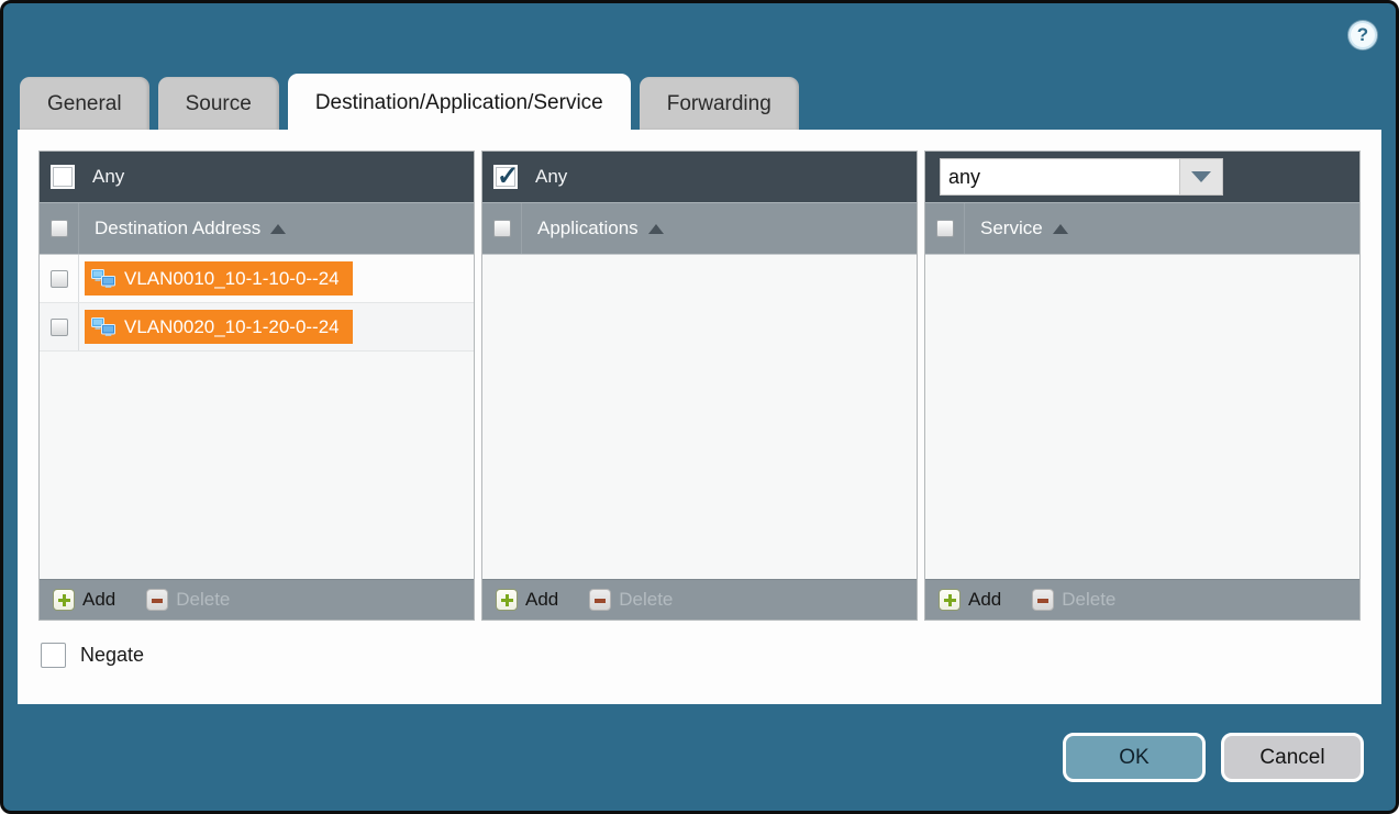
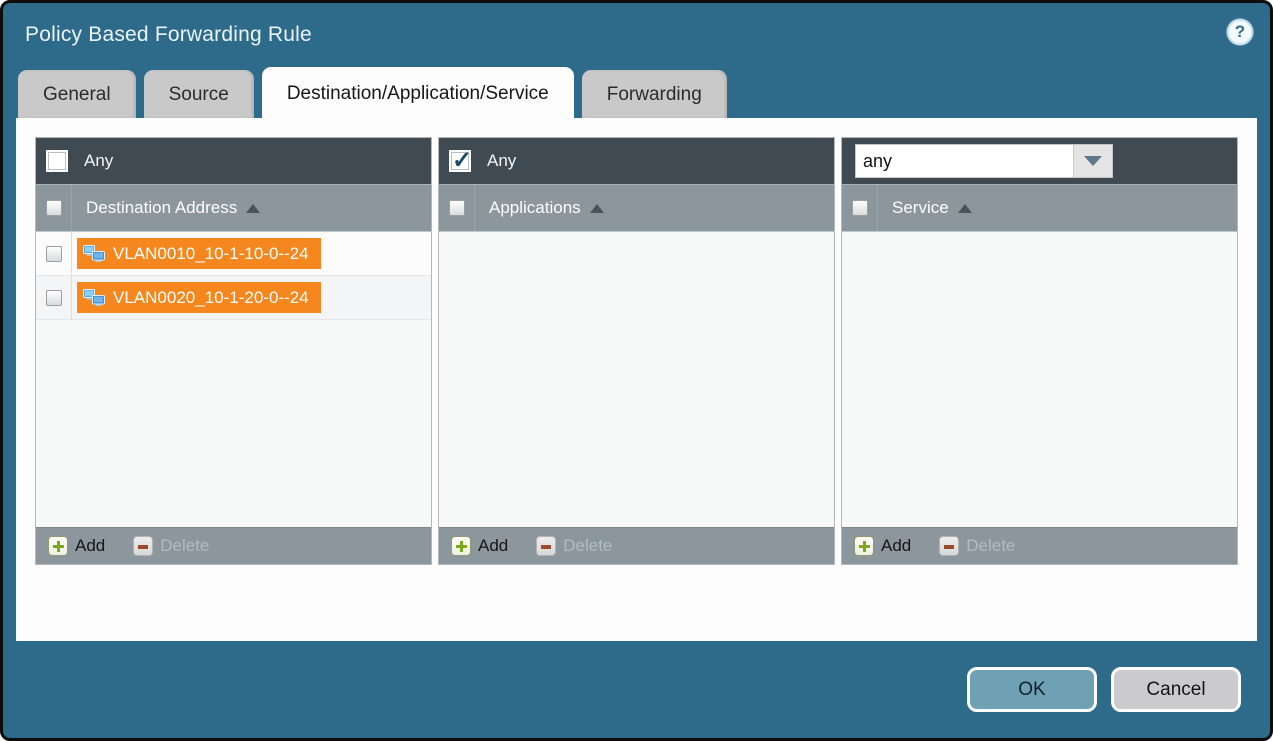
+ Policy Based Forwarding Rule
  ?
  General
  Source
  Destination/Application/Service
  Forwarding
  Any
  Destination Address
  VLAN0010_10-1-10-0--24
  VLAN0020_10-1-20-0--24
  Add
  Delete
  Any
  Applications
  Add
  Delete
  any
  Service
  Add
  Delete
- Negate
  OK
  Cancel
